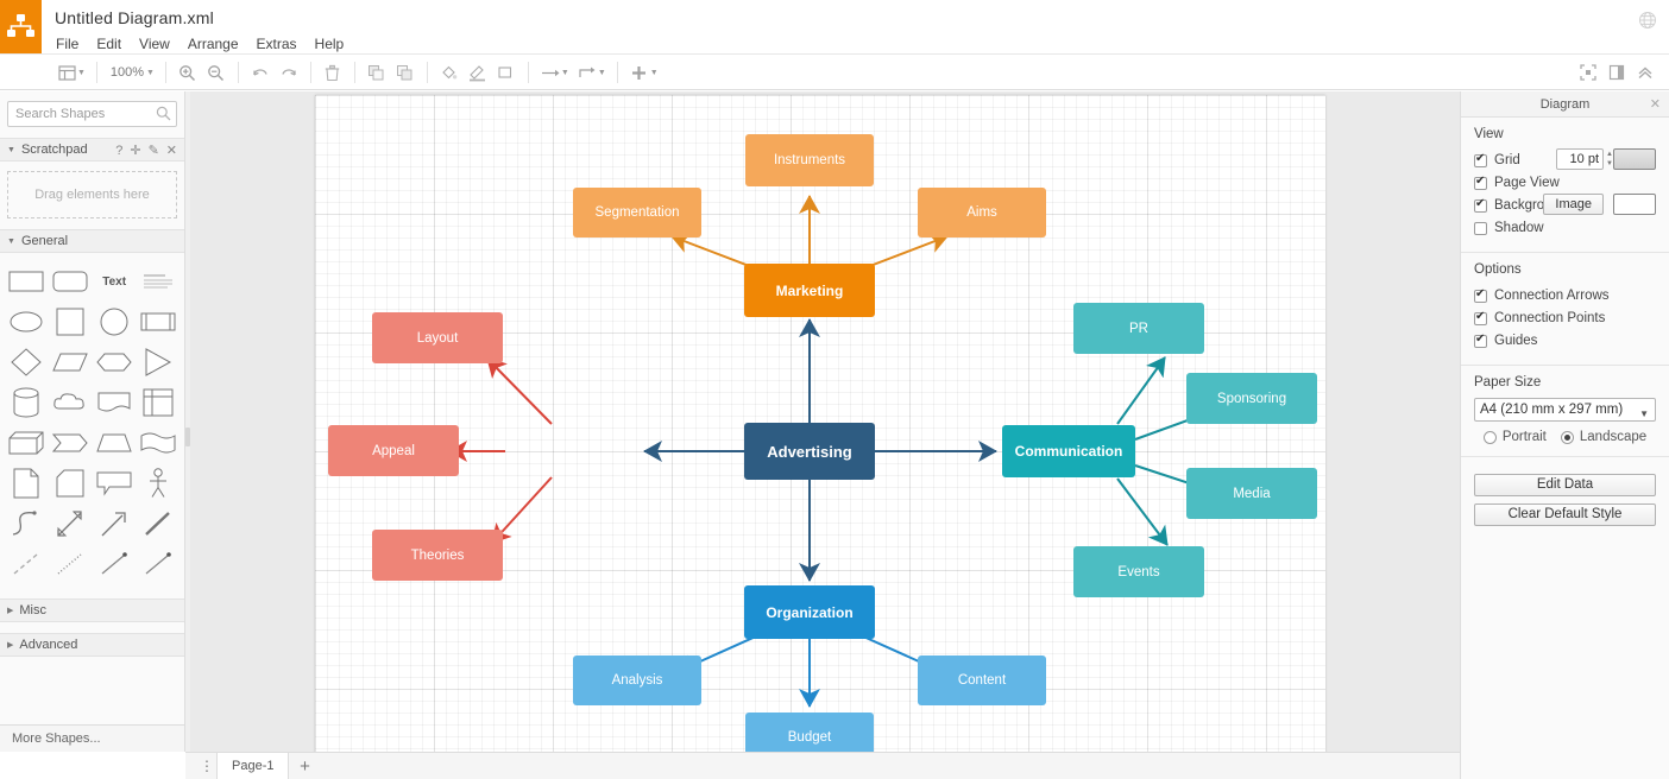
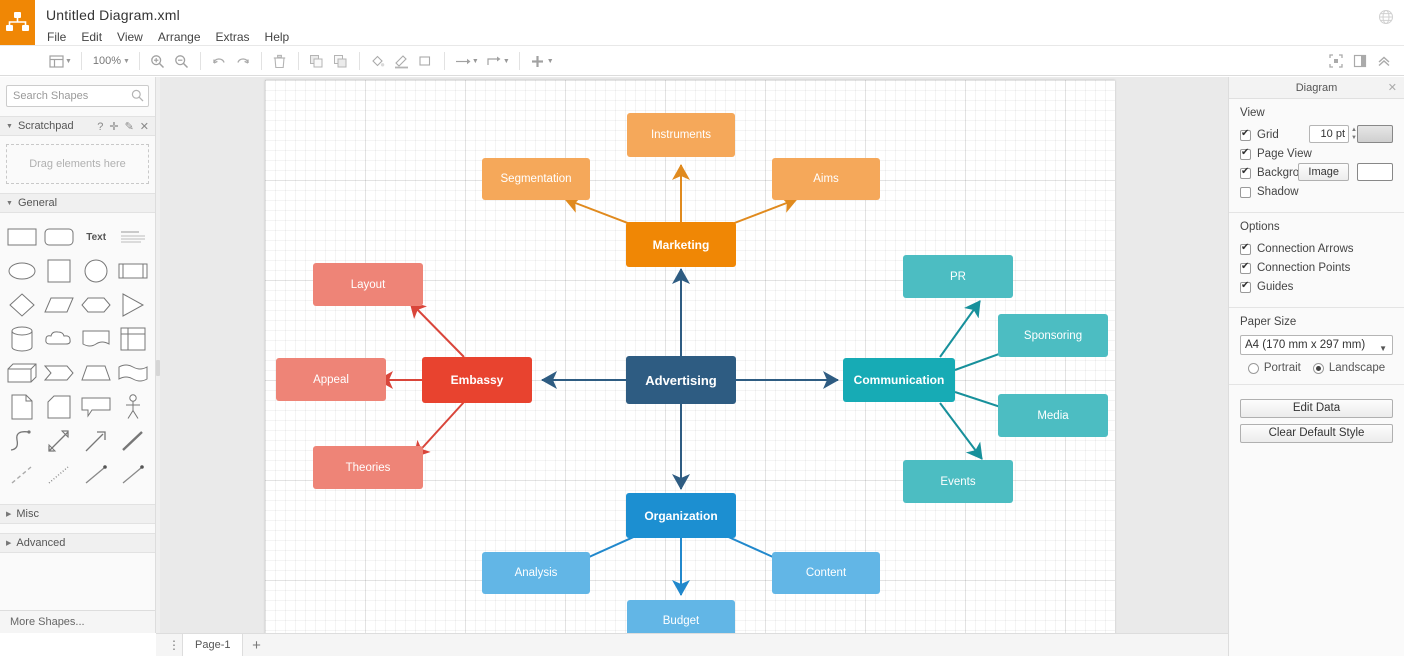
  Untitled Diagram.xml
  File
  Edit
  View
  Arrange
  Extras
  Help
  100%
  Search Shapes
  Scratchpad
  ?
  ✛
  ✎
  ✕
  Drag elements here
  General
  Text
  Misc
  Advanced
  More Shapes...
  Instruments
  Segmentation
  Aims
  Marketing
  Layout
  Appeal
  Theories
+ Embassy
  Advertising
  PR
  Sponsoring
  Media
  Events
  Communication
  Organization
  Analysis
  Content
  Budget
  Diagram
  ✕
  View
  Grid
  10 pt
  Page View
  Backgro
  Image
  Shadow
  Options
  Connection Arrows
  Connection Points
  Guides
  Paper Size
- A4 (210 mm x 297 mm)
+ A4 (170 mm x 297 mm)
  ▼
  Portrait
  Landscape
  Edit Data
  Clear Default Style
  ⋮
  Page-1
  +
